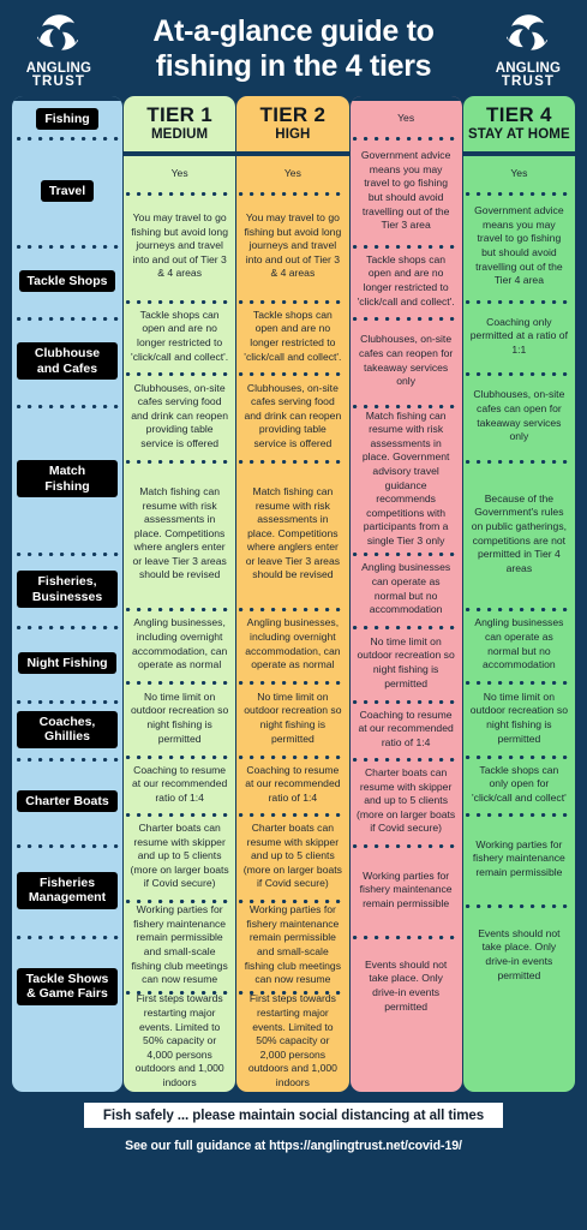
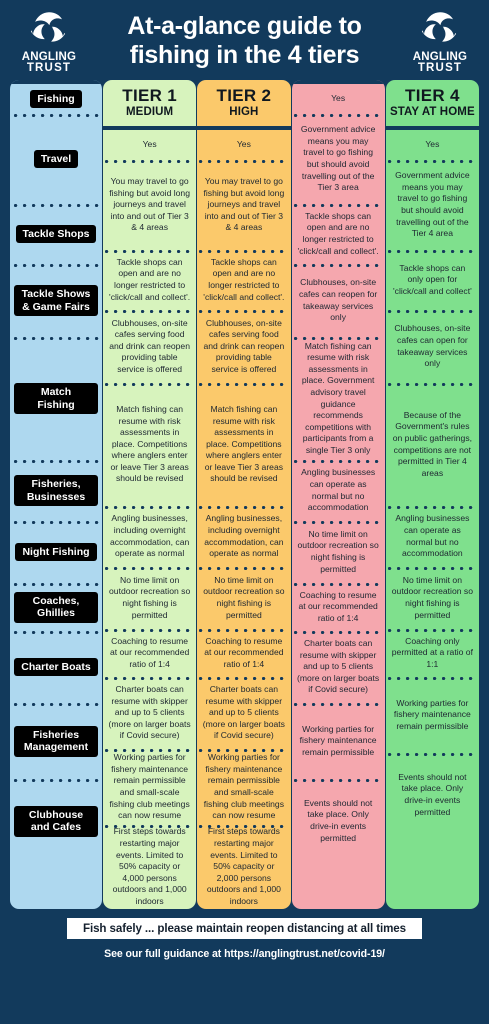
  ANGLING
  TRUST
  At-a-glance guide to
  fishing in the 4 tiers
  ANGLING
  TRUST
  Fishing
  Travel
  Tackle Shops
- Clubhouse and Cafes
+ Tackle Shows & Game Fairs
  Match Fishing
  Fisheries, Businesses
  Night Fishing
  Coaches, Ghillies
  Charter Boats
  Fisheries Management
- Tackle Shows & Game Fairs
+ Clubhouse and Cafes
  TIER 1
  MEDIUM
  Yes
  You may travel to go fishing but avoid long journeys and travel into and out of Tier 3 & 4 areas
  Tackle shops can open and are no longer restricted to 'click/call and collect'.
  Clubhouses, on-site cafes serving food and drink can reopen providing table service is offered
  Match fishing can resume with risk assessments in place. Competitions where anglers enter or leave Tier 3 areas should be revised
  Angling businesses, including overnight accommodation, can operate as normal
  No time limit on outdoor recreation so night fishing is permitted
  Coaching to resume at our recommended ratio of 1:4
  Charter boats can resume with skipper and up to 5 clients (more on larger boats if Covid secure)
  Working parties for fishery maintenance remain permissible and small-scale fishing club meetings can now resume
  First steps towards restarting major events. Limited to 50% capacity or 4,000 persons outdoors and 1,000 indoors
  TIER 2
  HIGH
  Yes
  You may travel to go fishing but avoid long journeys and travel into and out of Tier 3 & 4 areas
  Tackle shops can open and are no longer restricted to 'click/call and collect'.
  Clubhouses, on-site cafes serving food and drink can reopen providing table service is offered
  Match fishing can resume with risk assessments in place. Competitions where anglers enter or leave Tier 3 areas should be revised
  Angling businesses, including overnight accommodation, can operate as normal
  No time limit on outdoor recreation so night fishing is permitted
  Coaching to resume at our recommended ratio of 1:4
  Charter boats can resume with skipper and up to 5 clients (more on larger boats if Covid secure)
  Working parties for fishery maintenance remain permissible and small-scale fishing club meetings can now resume
  First steps towards restarting major events. Limited to 50% capacity or 2,000 persons outdoors and 1,000 indoors
  Yes
  Government advice means you may travel to go fishing but should avoid travelling out of the Tier 3 area
  Tackle shops can open and are no longer restricted to 'click/call and collect'.
  Clubhouses, on-site cafes can reopen for takeaway services only
  Match fishing can resume with risk assessments in place. Government advisory travel guidance recommends competitions with participants from a single Tier 3 only
  Angling businesses can operate as normal but no accommodation
  No time limit on outdoor recreation so night fishing is permitted
  Coaching to resume at our recommended ratio of 1:4
  Charter boats can resume with skipper and up to 5 clients (more on larger boats if Covid secure)
  Working parties for fishery maintenance remain permissible
  Events should not take place. Only drive-in events permitted
  TIER 4
  STAY AT HOME
  Yes
  Government advice means you may travel to go fishing but should avoid travelling out of the Tier 4 area
- Coaching only permitted at a ratio of 1:1
+ Tackle shops can only open for 'click/call and collect'
  Clubhouses, on-site cafes can open for takeaway services only
  Because of the Government's rules on public gatherings, competitions are not permitted in Tier 4 areas
  Angling businesses can operate as normal but no accommodation
  No time limit on outdoor recreation so night fishing is permitted
- Tackle shops can only open for 'click/call and collect'
+ Coaching only permitted at a ratio of 1:1
  Working parties for fishery maintenance remain permissible
  Events should not take place. Only drive-in events permitted
- Fish safely ... please maintain social distancing at all times
+ Fish safely ... please maintain reopen distancing at all times
  See our full guidance at https://anglingtrust.net/covid-19/
